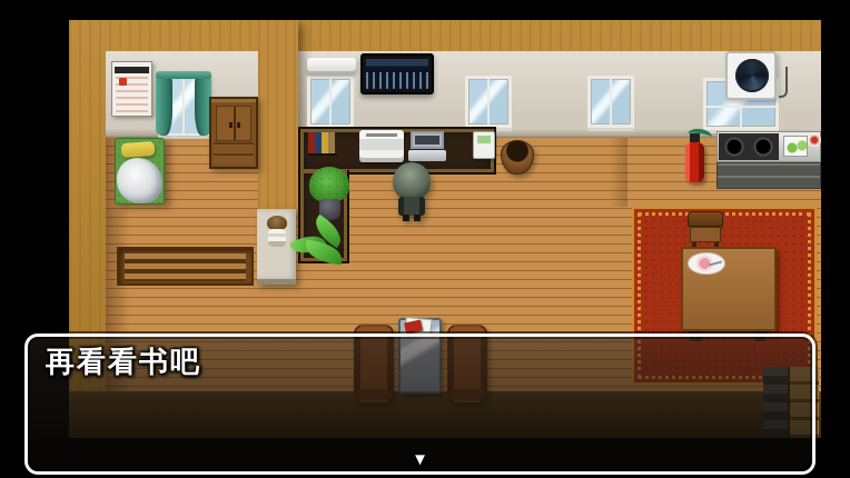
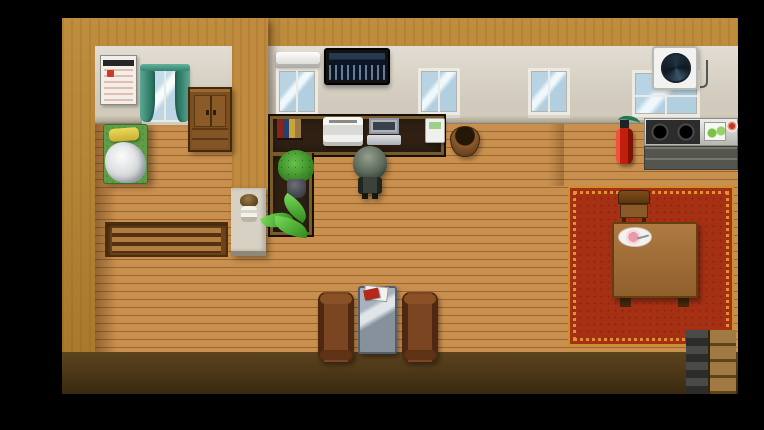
- 再看看书吧
- ▼
